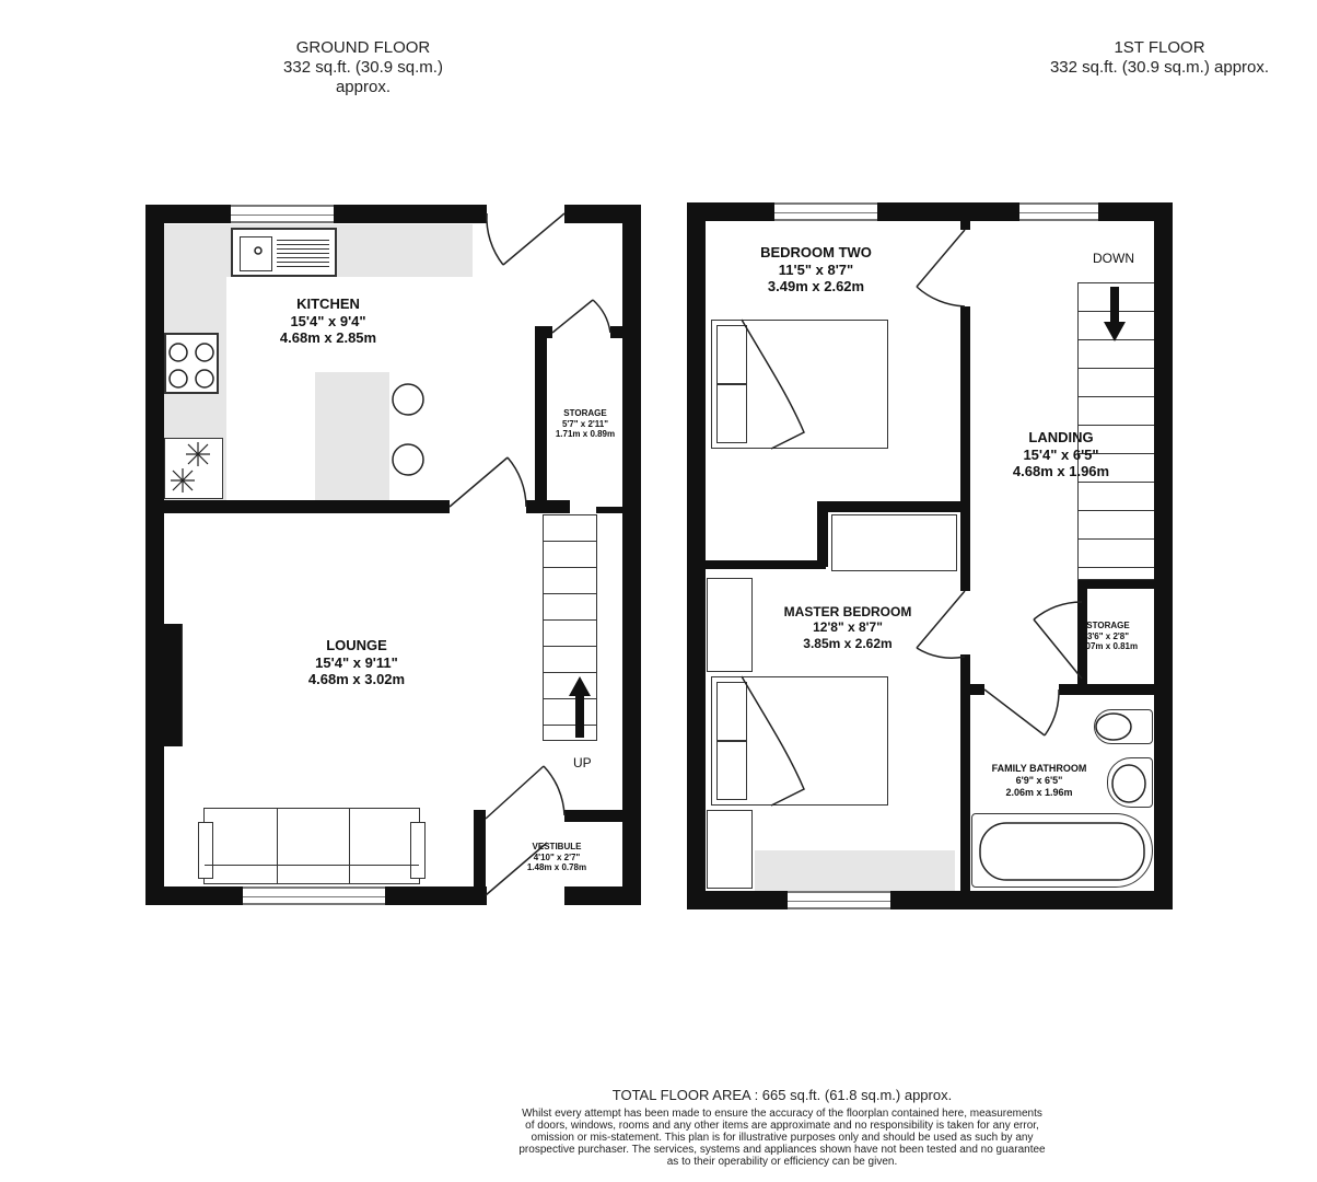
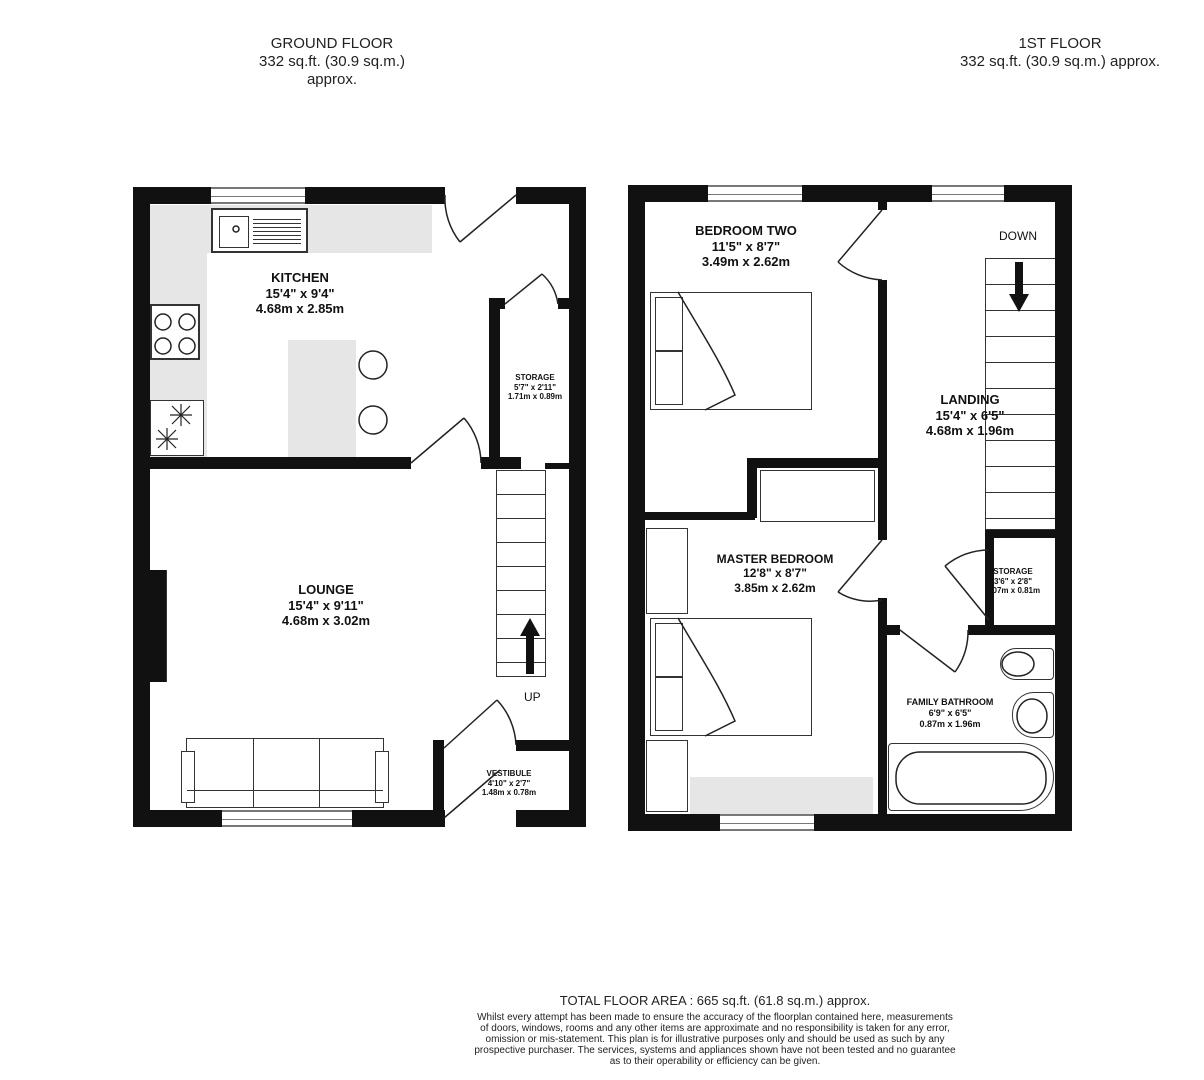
  GROUND FLOOR
  332 sq.ft. (30.9 sq.m.) approx.
  1ST FLOOR
  332 sq.ft. (30.9 sq.m.) approx.
  KITCHEN
  15'4" x 9'4"
  4.68m x 2.85m
  STORAGE
  5'7" x 2'11"
  1.71m x 0.89m
  LOUNGE
  15'4" x 9'11"
  4.68m x 3.02m
  VESTIBULE
  4'10" x 2'7"
  1.48m x 0.78m
  UP
  BEDROOM TWO
  11'5" x 8'7"
  3.49m x 2.62m
  LANDING
  15'4" x 6'5"
  4.68m x 1.96m
  MASTER BEDROOM
  12'8" x 8'7"
  3.85m x 2.62m
  STORAGE
  3'6" x 2'8"
  1.07m x 0.81m
  FAMILY BATHROOM
  6'9" x 6'5"
- 2.06m x 1.96m
+ 0.87m x 1.96m
  DOWN
  TOTAL FLOOR AREA : 665 sq.ft. (61.8 sq.m.) approx.
  Whilst every attempt has been made to ensure the accuracy of the floorplan contained here, measurements
  of doors, windows, rooms and any other items are approximate and no responsibility is taken for any error,
  omission or mis-statement. This plan is for illustrative purposes only and should be used as such by any
  prospective purchaser. The services, systems and appliances shown have not been tested and no guarantee
  as to their operability or efficiency can be given.
